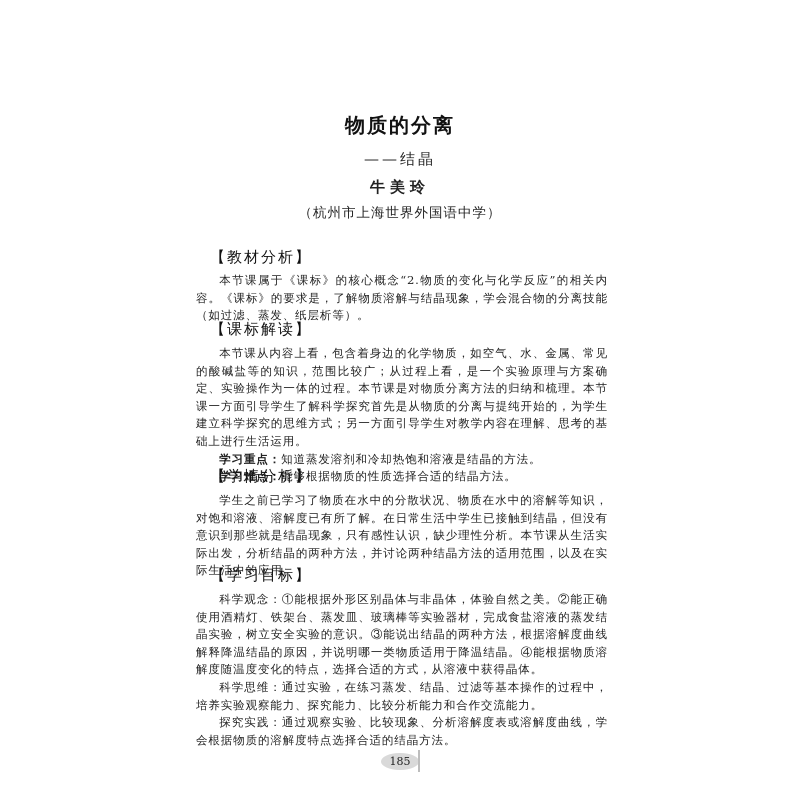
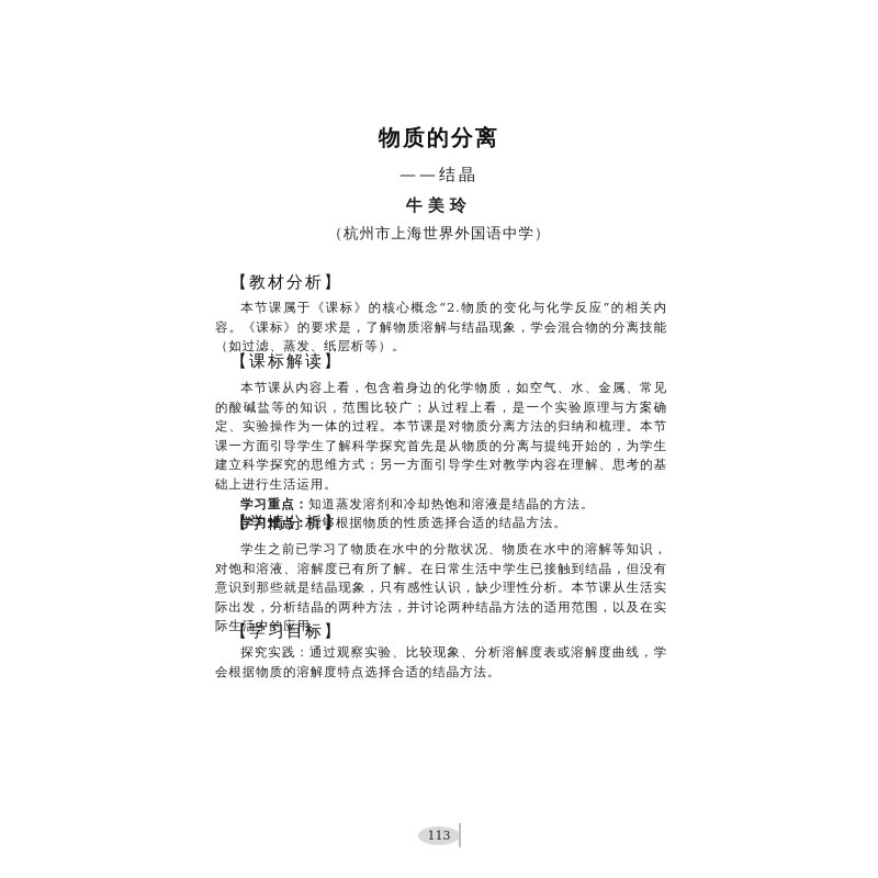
  物质的分离
  ——结晶
  牛美玲
  （杭州市上海世界外国语中学）
  【教材分析】
  本节课属于《课标》的核心概念“2.物质的变化与化学反应”的相关内容。《课标》的要求是，了解物质溶解与结晶现象，学会混合物的分离技能（如过滤、蒸发、纸层析等）。
  【课标解读】
  本节课从内容上看，包含着身边的化学物质，如空气、水、金属、常见的酸碱盐等的知识，范围比较广；从过程上看，是一个实验原理与方案确定、实验操作为一体的过程。本节课是对物质分离方法的归纳和梳理。本节课一方面引导学生了解科学探究首先是从物质的分离与提纯开始的，为学生建立科学探究的思维方式；另一方面引导学生对教学内容在理解、思考的基础上进行生活运用。
  学习重点：知道蒸发溶剂和冷却热饱和溶液是结晶的方法。
  学习难点：能够根据物质的性质选择合适的结晶方法。
  【学情分析】
  学生之前已学习了物质在水中的分散状况、物质在水中的溶解等知识，对饱和溶液、溶解度已有所了解。在日常生活中学生已接触到结晶，但没有意识到那些就是结晶现象，只有感性认识，缺少理性分析。本节课从生活实际出发，分析结晶的两种方法，并讨论两种结晶方法的适用范围，以及在实际生活中的应用。
  【学习目标】
- 科学观念：①能根据外形区别晶体与非晶体，体验自然之美。②能正确使用酒精灯、铁架台、蒸发皿、玻璃棒等实验器材，完成食盐溶液的蒸发结晶实验，树立安全实验的意识。③能说出结晶的两种方法，根据溶解度曲线解释降温结晶的原因，并说明哪一类物质适用于降温结晶。④能根据物质溶解度随温度变化的特点，选择合适的方式，从溶液中获得晶体。
- 科学思维：通过实验，在练习蒸发、结晶、过滤等基本操作的过程中，培养实验观察能力、探究能力、比较分析能力和合作交流能力。
  探究实践：通过观察实验、比较现象、分析溶解度表或溶解度曲线，学会根据物质的溶解度特点选择合适的结晶方法。
- 185
+ 113
